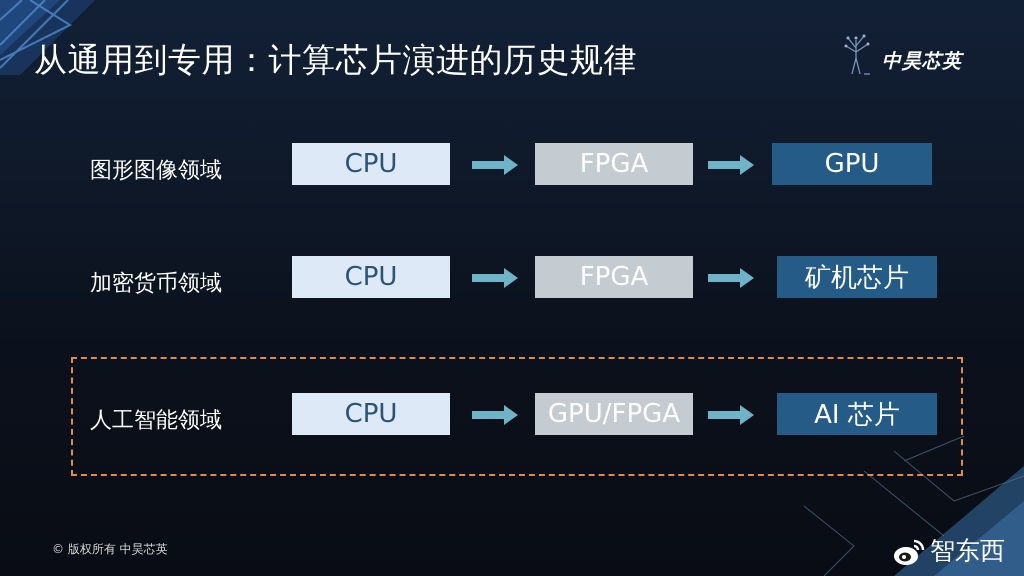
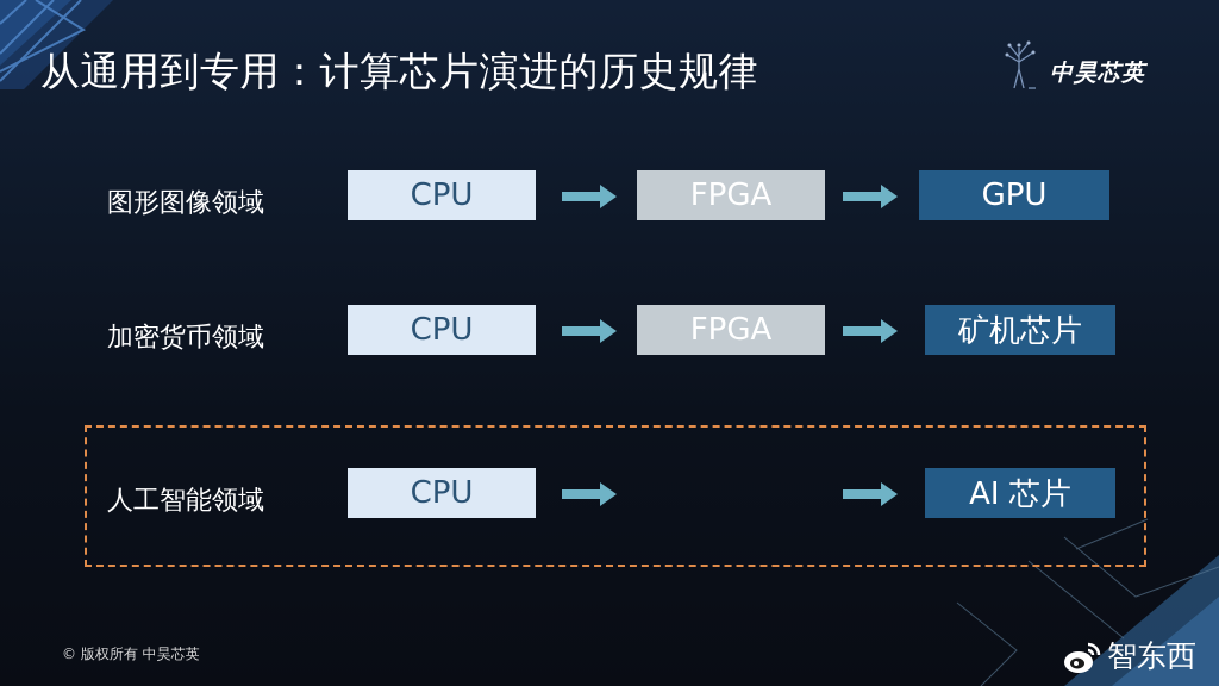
  从通用到专用：计算芯片演进的历史规律
  中昊芯英
  图形图像领域
  CPU
  FPGA
  GPU
  加密货币领域
  CPU
  FPGA
  矿机芯片
  人工智能领域
  CPU
- GPU/FPGA
  AI 芯片
  © 版权所有 中昊芯英
  智东西
